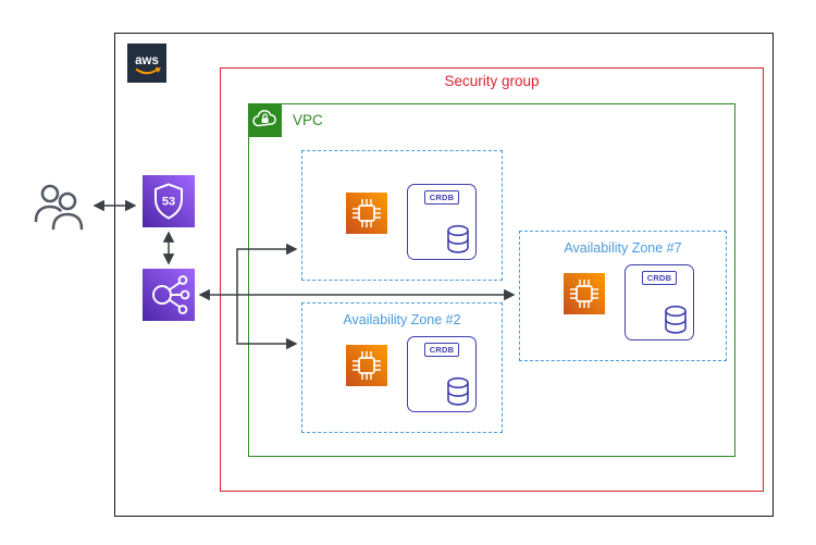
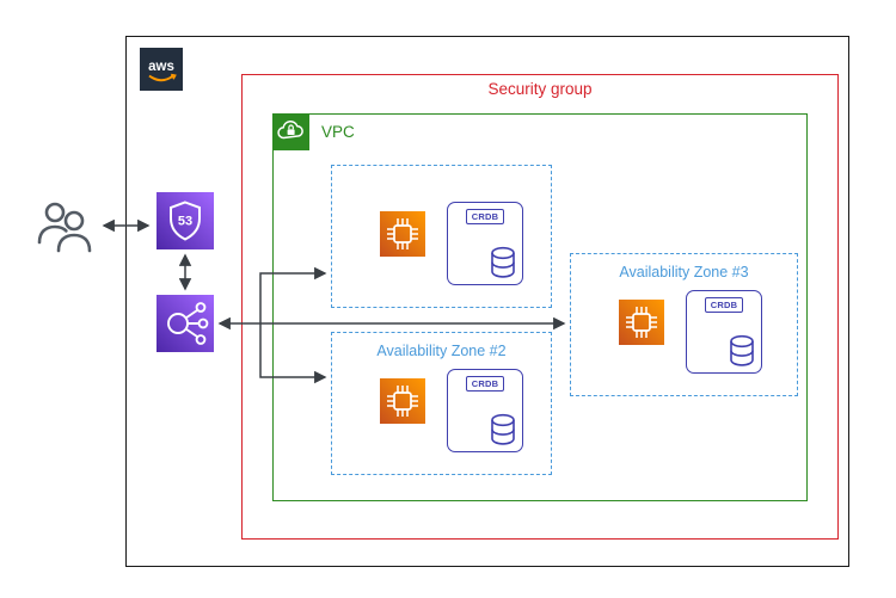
  aws
  Security group
  VPC
  CRDB
  Availability Zone #2
  CRDB
- Availability Zone #7
+ Availability Zone #3
  CRDB
  53
